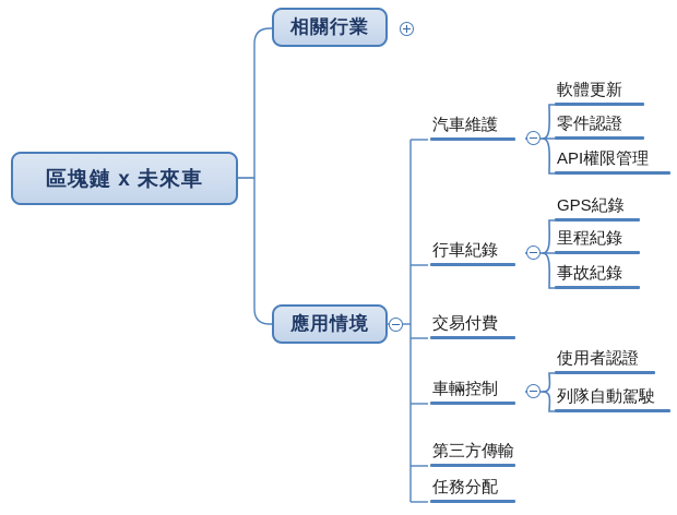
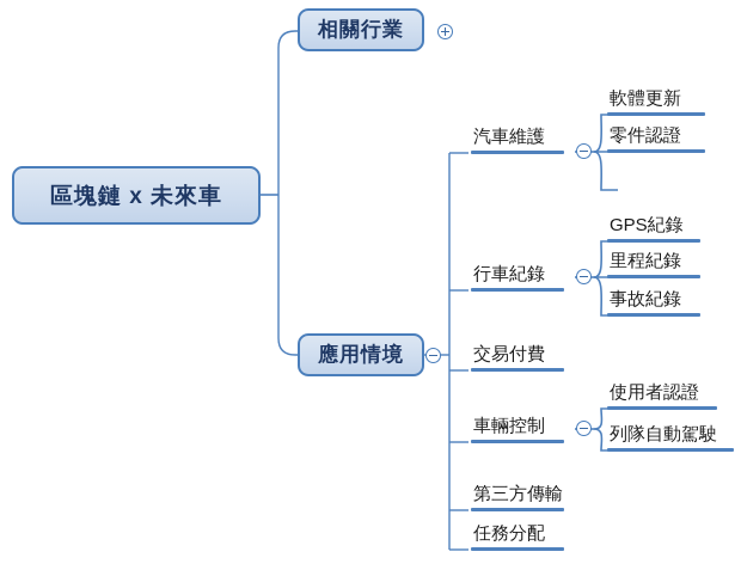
  區塊鏈 x 未來車
  相關行業
  應用情境
  汽車維護
  行車紀錄
  交易付費
  車輛控制
  第三方傳輸
  任務分配
  軟體更新
  零件認證
- API權限管理
  GPS紀錄
  里程紀錄
  事故紀錄
  使用者認證
  列隊自動駕駛
